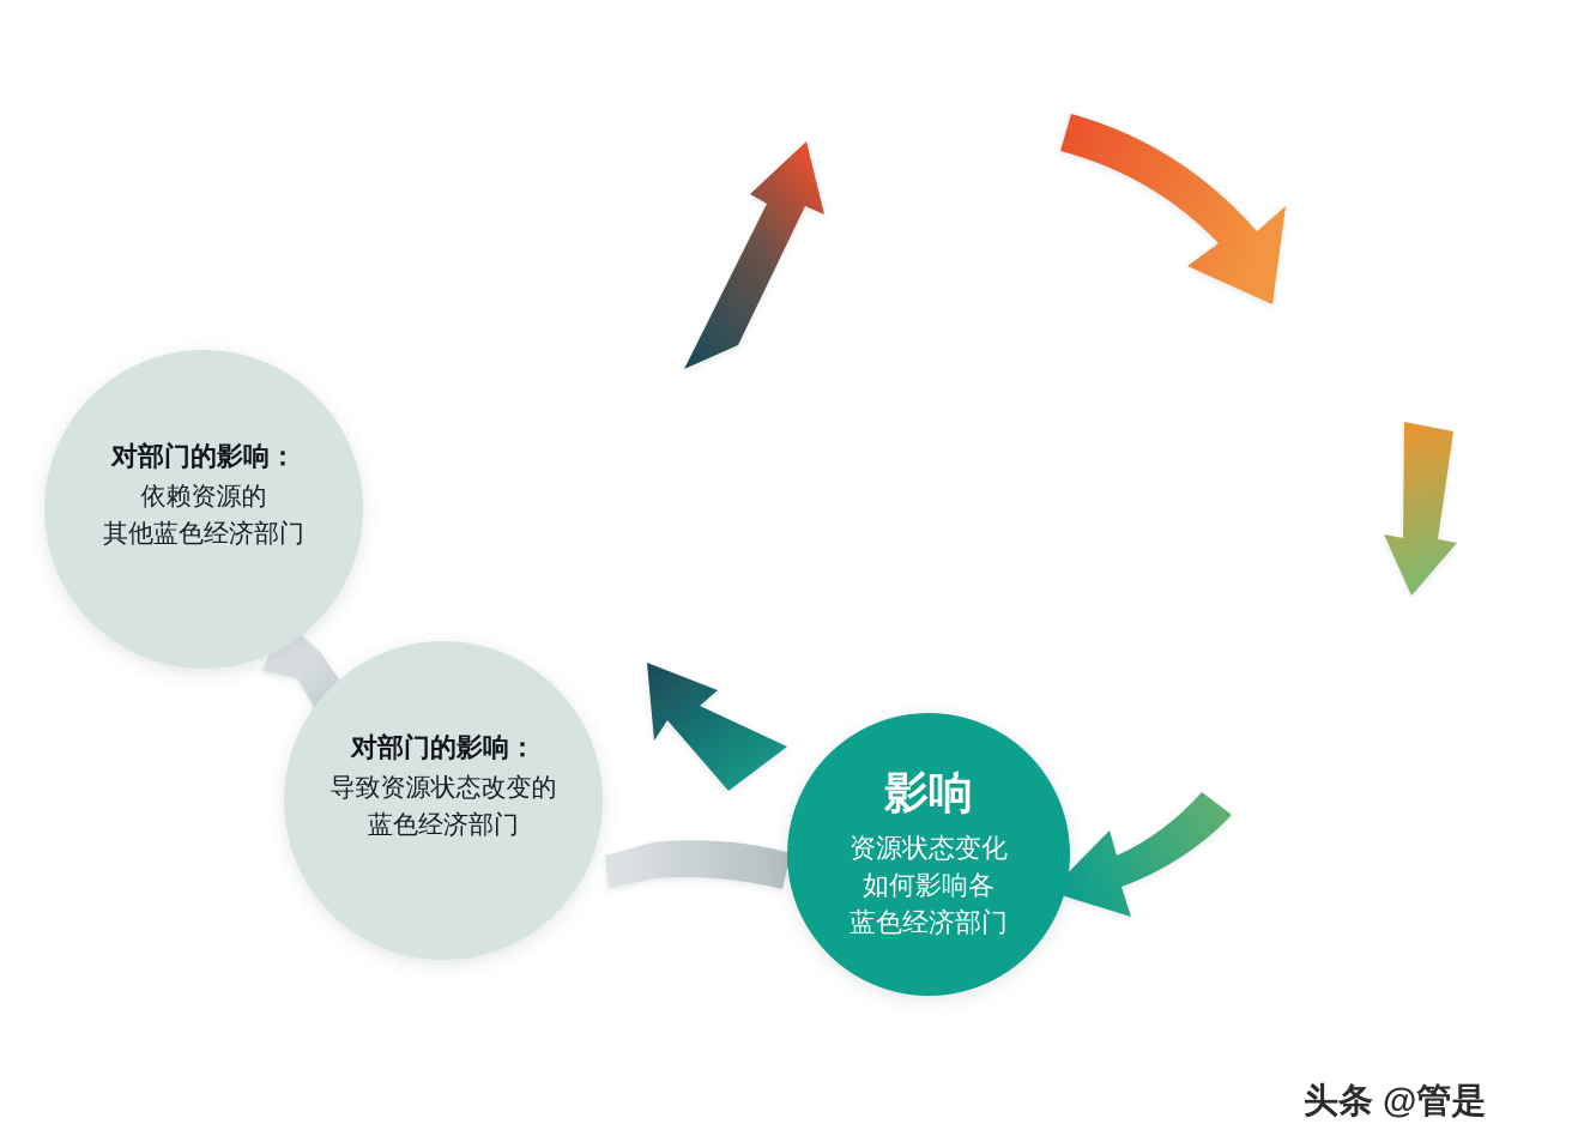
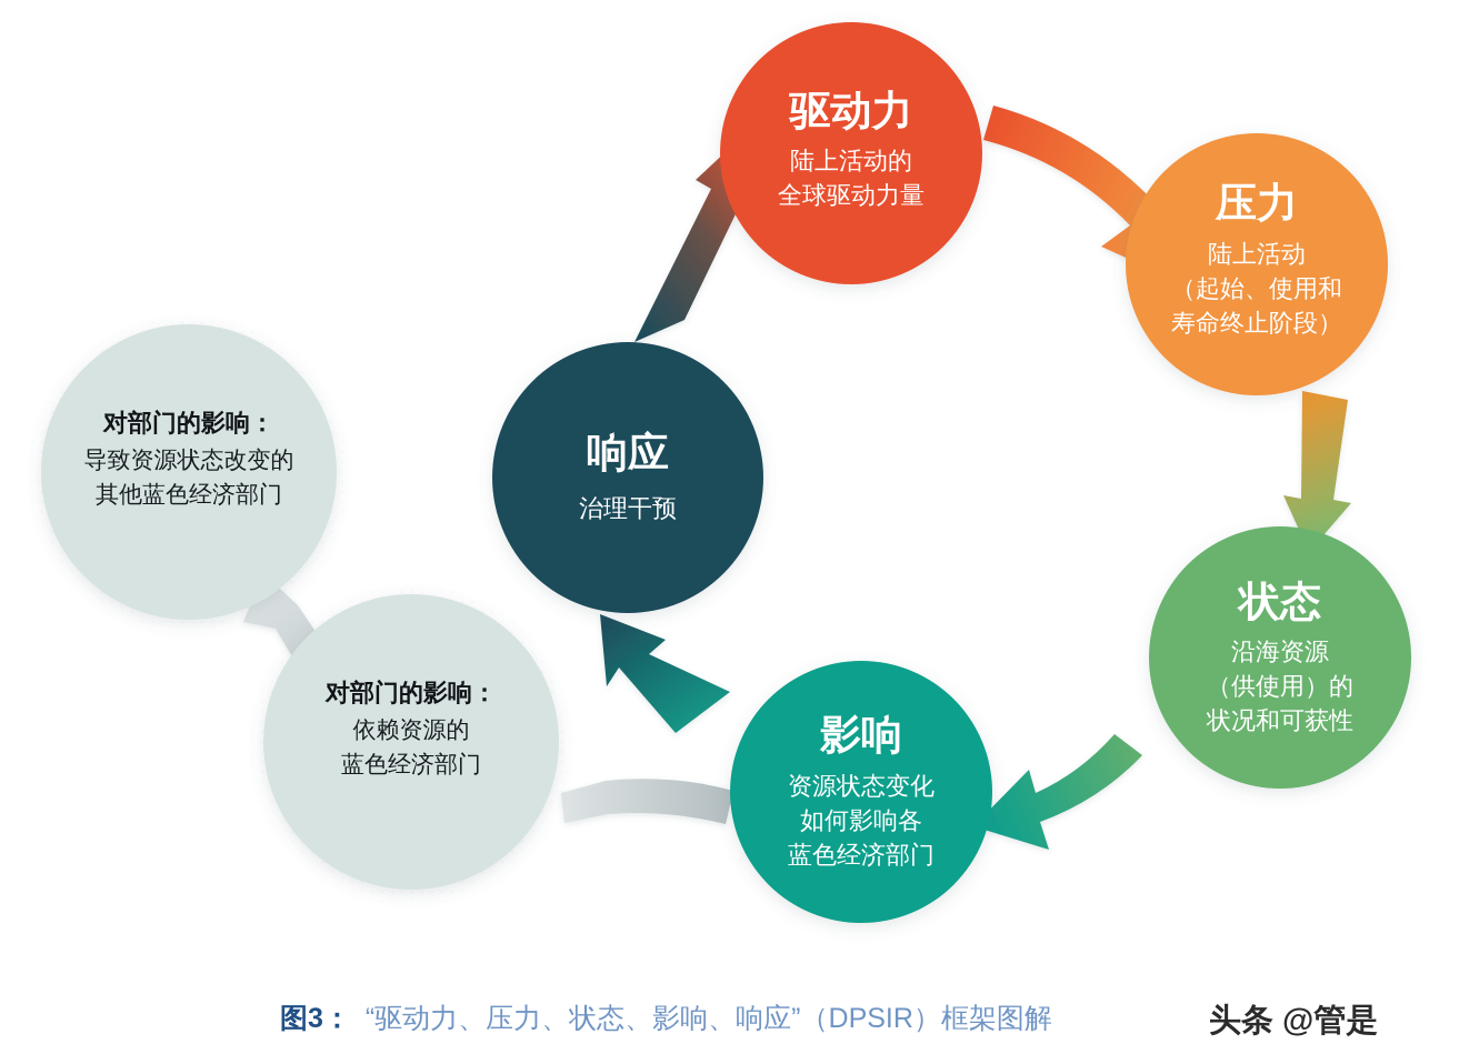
  对部门的影响：
- 依赖资源的
+ 导致资源状态改变的
  其他蓝色经济部门
  对部门的影响：
- 导致资源状态改变的
+ 依赖资源的
  蓝色经济部门
+ 驱动力
+ 陆上活动的
+ 全球驱动力量
+ 压力
+ 陆上活动
+ （起始、使用和
+ 寿命终止阶段）
+ 状态
+ 沿海资源
+ （供使用）的
+ 状况和可获性
  影响
  资源状态变化
  如何影响各
  蓝色经济部门
+ 响应
+ 治理干预
+ 图3： “驱动力、压力、状态、影响、响应”（DPSIR）框架图解
  头条 @管是
